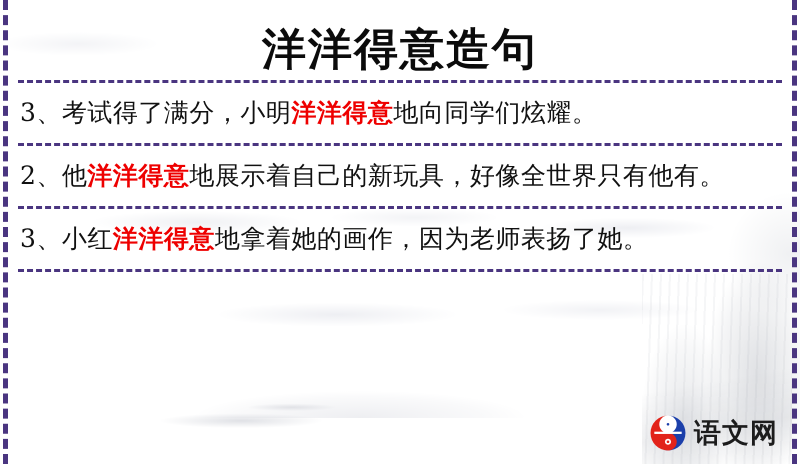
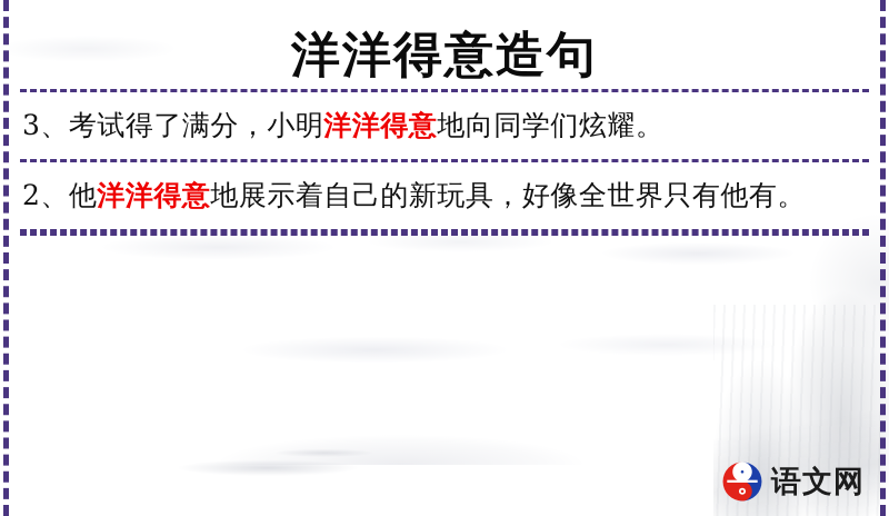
  洋洋得意造句
  3、考试得了满分，小明洋洋得意地向同学们炫耀。
  2、他洋洋得意地展示着自己的新玩具，好像全世界只有他有。
- 3、小红洋洋得意地拿着她的画作，因为老师表扬了她。
  语文网
